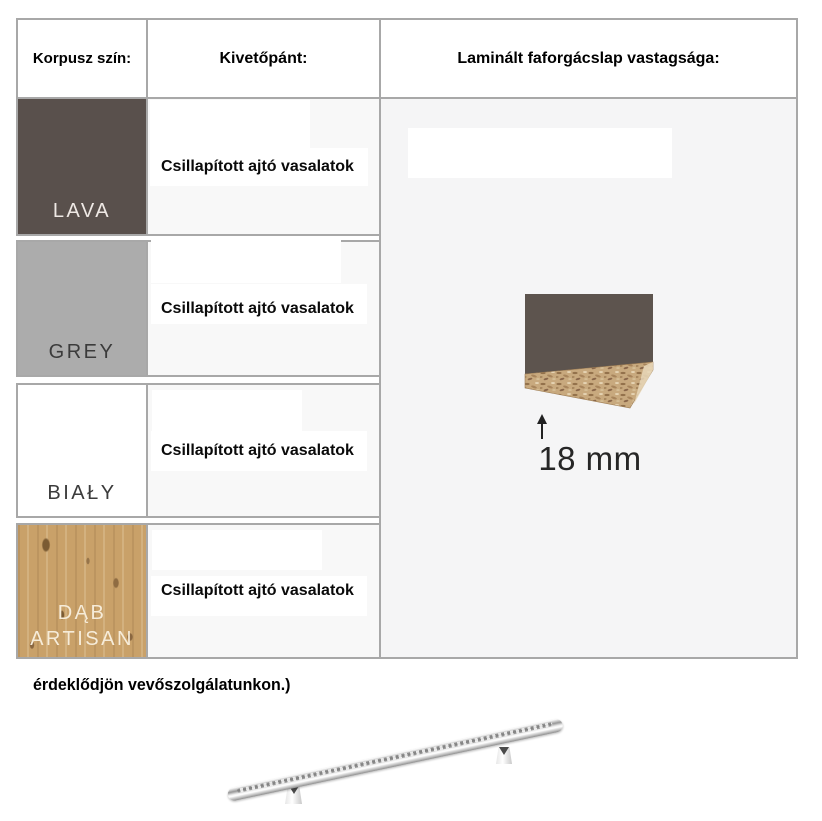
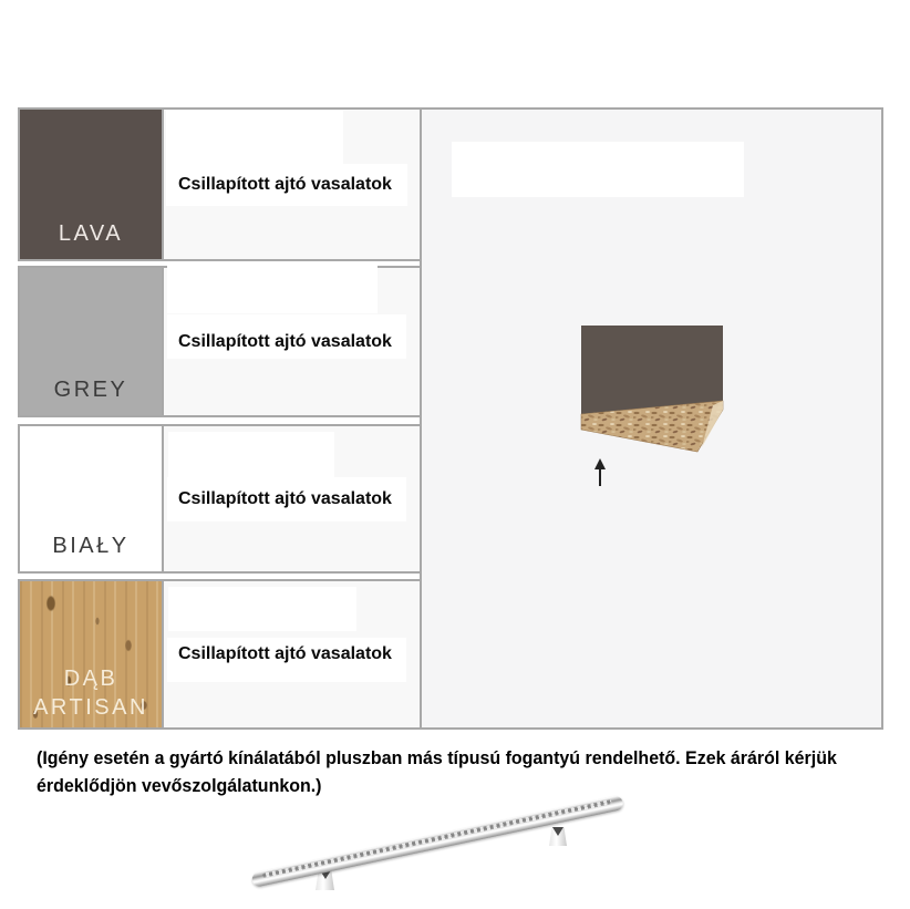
- Korpusz szín:
- Kivetőpánt:
- Laminált faforgácslap vastagsága:
- 18 mm
  LAVA
  Csillapított ajtó vasalatok
  GREY
  Csillapított ajtó vasalatok
  BIAŁY
  Csillapított ajtó vasalatok
  DĄB ARTISAN
  Csillapított ajtó vasalatok
+ (Igény esetén a gyártó kínálatából pluszban más típusú fogantyú rendelhető. Ezek áráról kérjük
  érdeklődjön vevőszolgálatunkon.)
